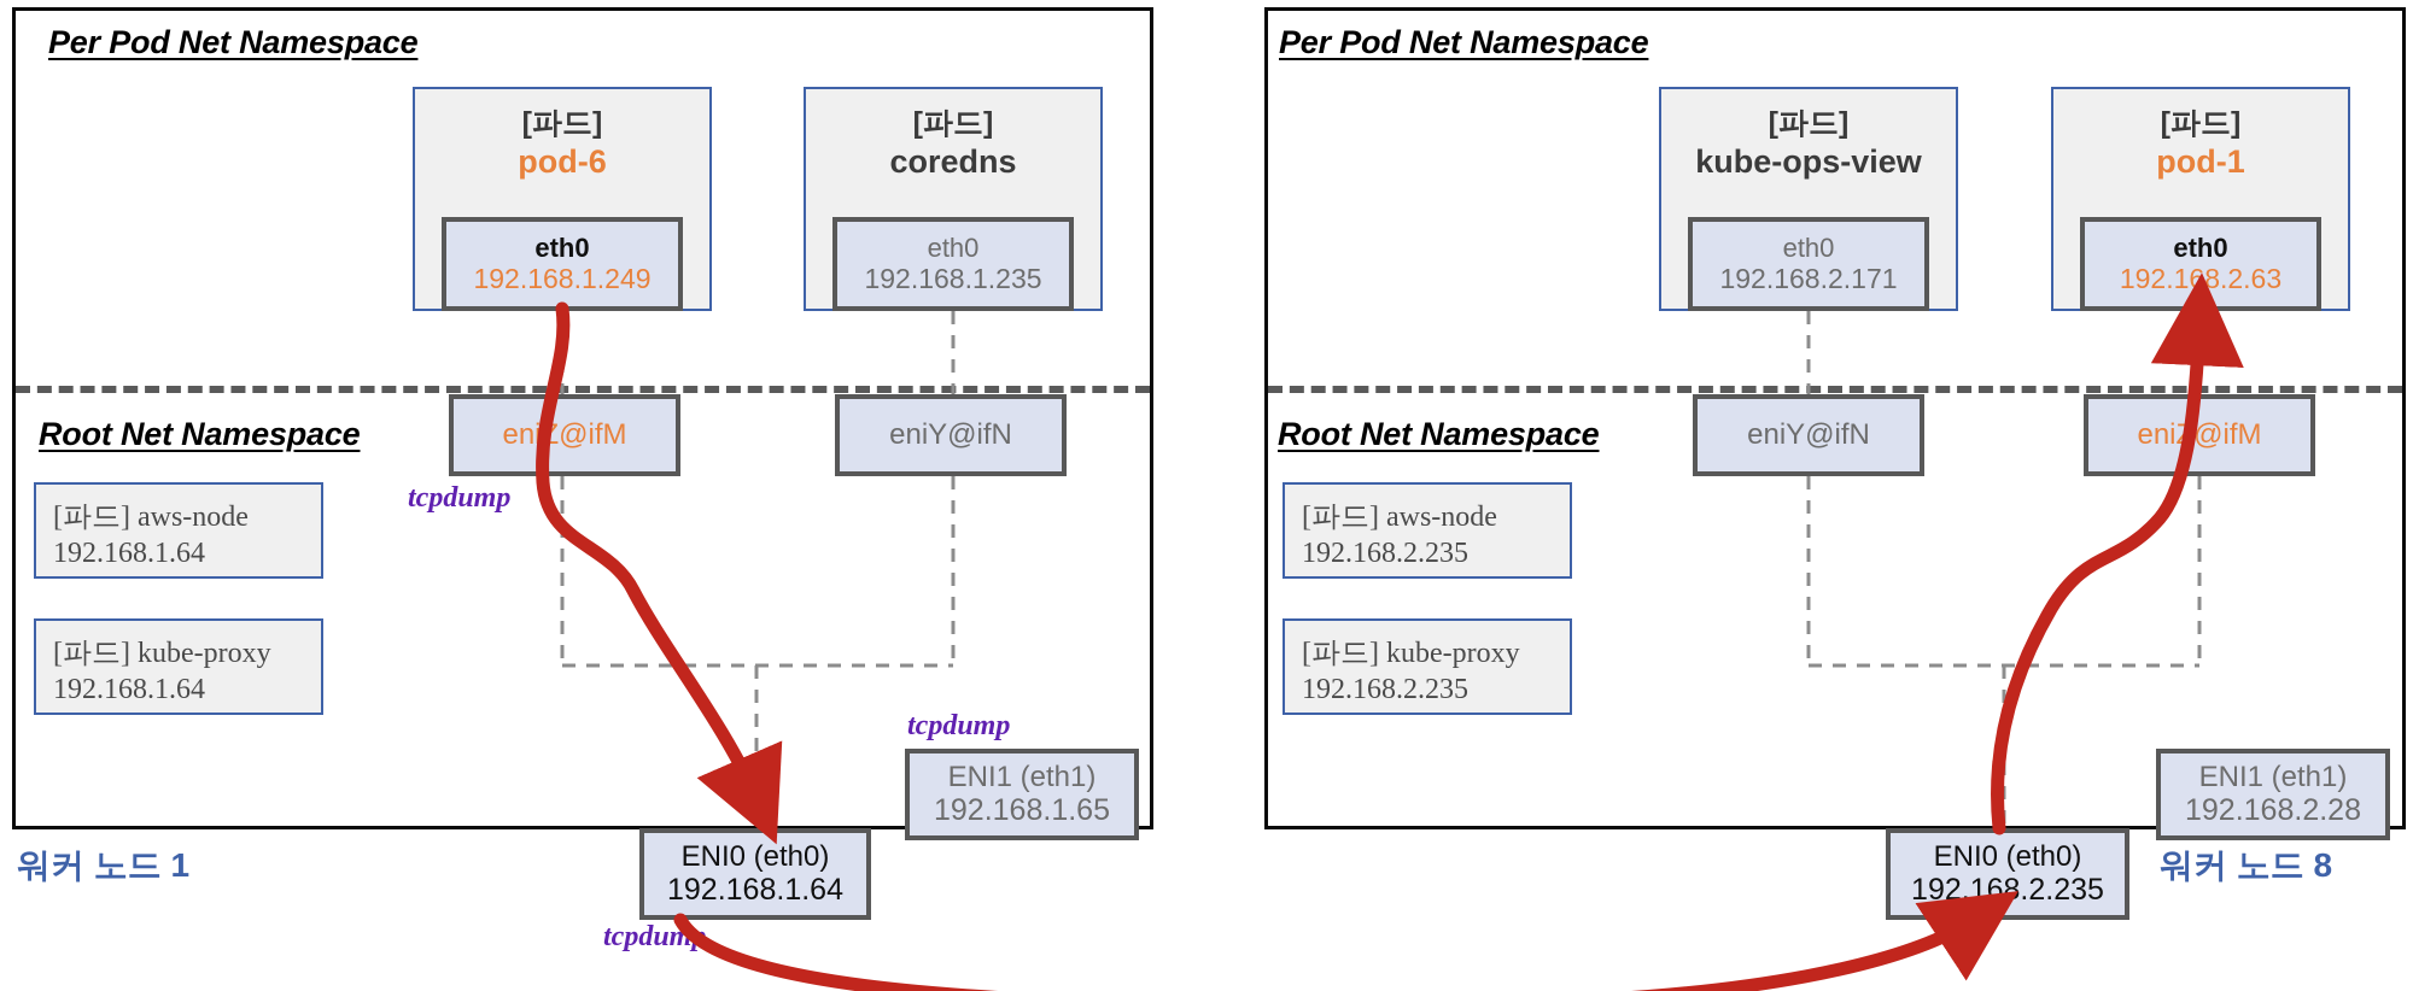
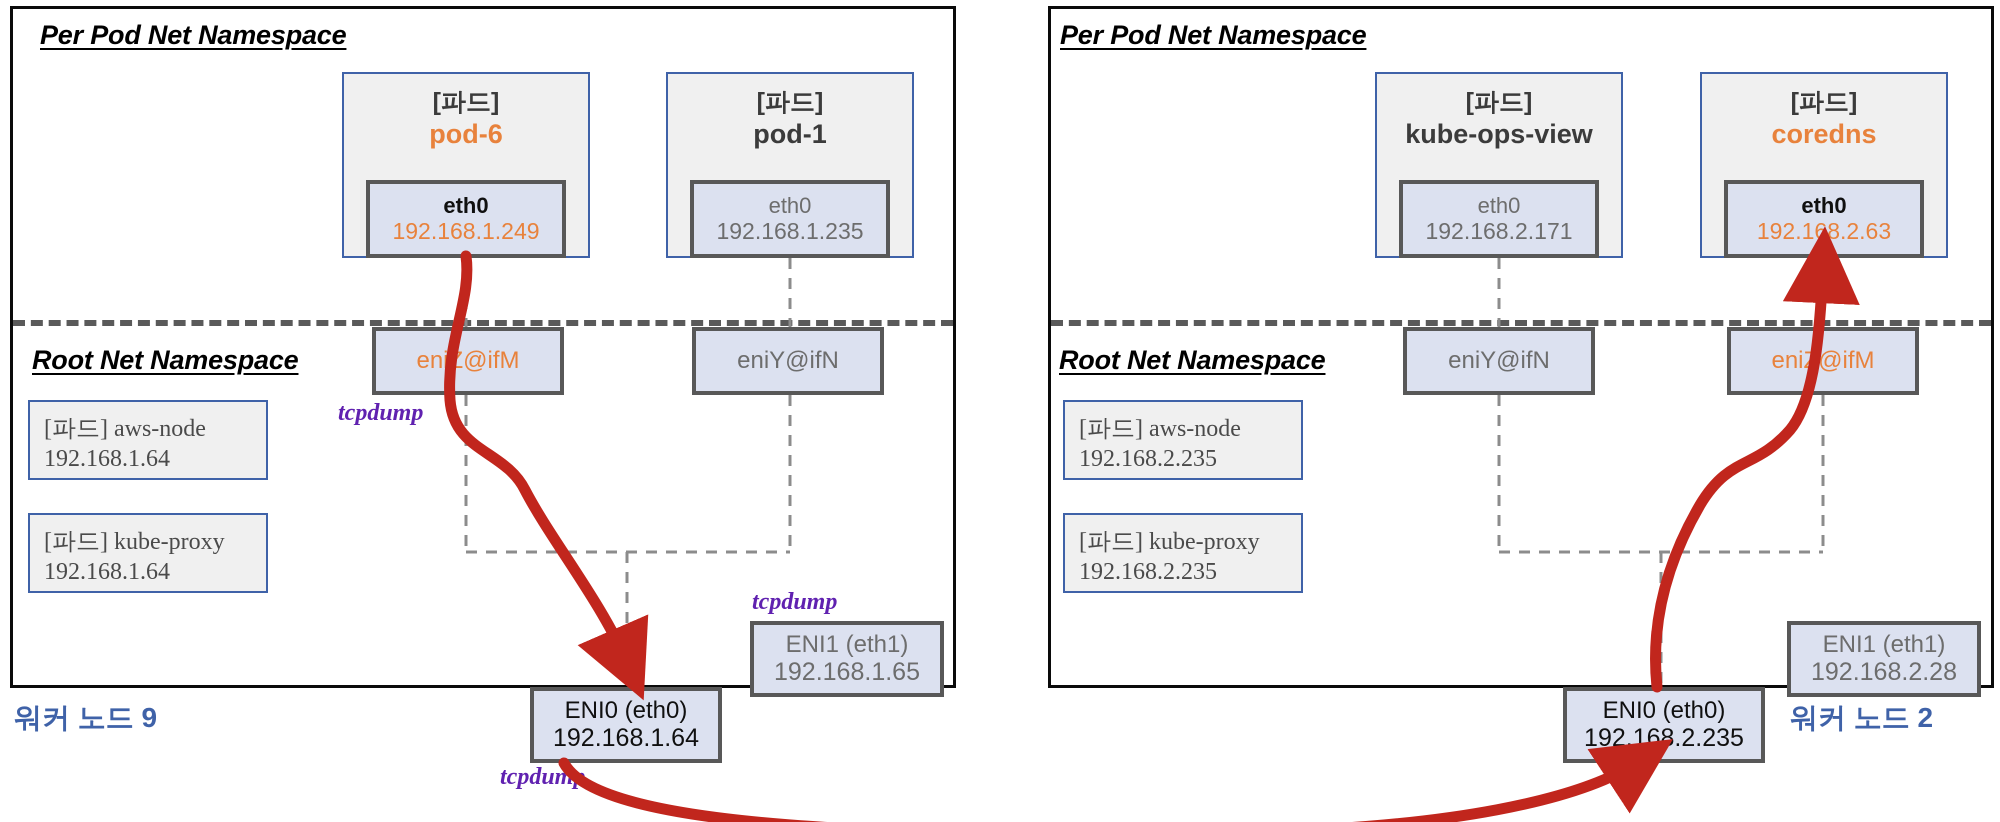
  Per Pod Net Namespace
  Root Net Namespace
  [파드]
  pod-6
  eth0
  192.168.1.249
  [파드]
- coredns
+ pod-1
  eth0
  192.168.1.235
  eni@ifM
  eniY@ifN
  [파드] aws-node
  192.168.1.64
  [파드] kube-proxy
  192.168.1.64
  ENI1 (eth1)
  192.168.1.65
  ENI0 (eth0)
  192.168.1.64
  tcpdump
  tcpdump
  tcpdum
- 워커 노드 1
+ 워커 노드 9
  Per Pod Net Namespace
  Root Net Namespace
  [파드]
  kube-ops-view
  eth0
  192.168.2.171
  [파드]
- pod-1
+ coredns
  eth0
  192.168.2.63
  eniY@ifN
  eni@ifM
  [파드] aws-node
  192.168.2.235
  [파드] kube-proxy
  192.168.2.235
  ENI1 (eth1)
  192.168.2.28
  ENI0 (eth0)
  192.168.2.235
- 워커 노드 8
+ 워커 노드 2
